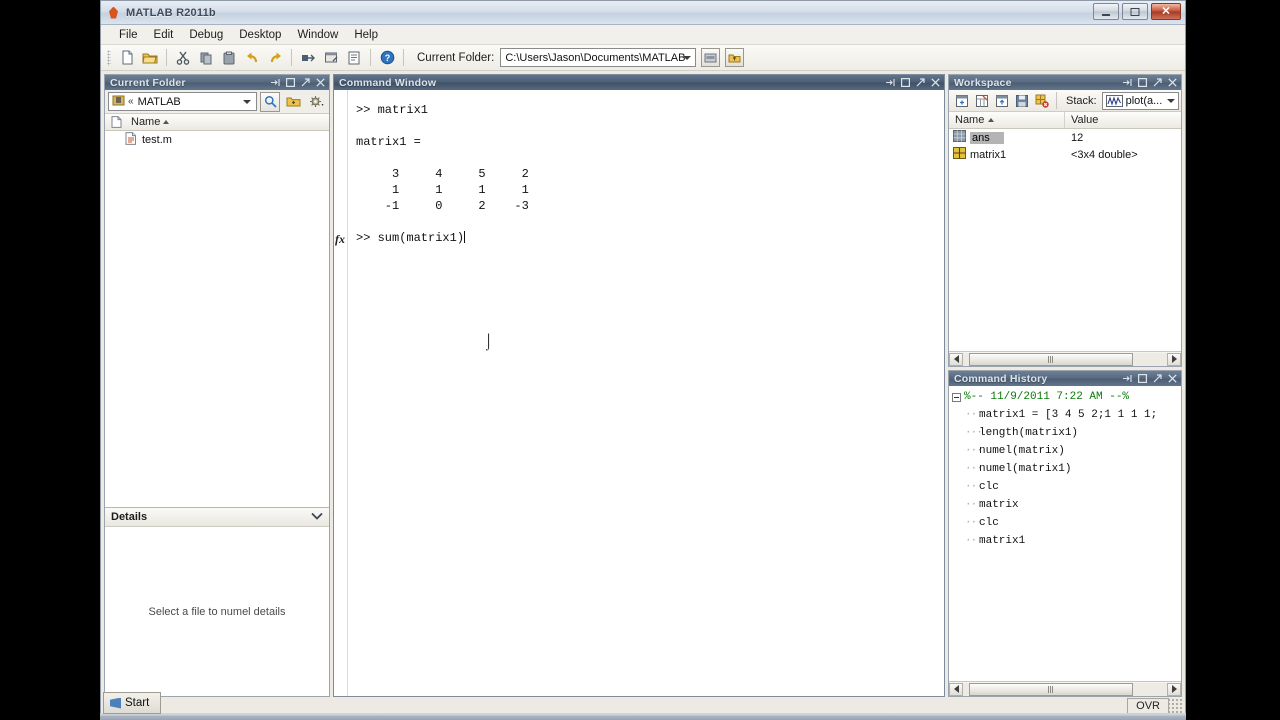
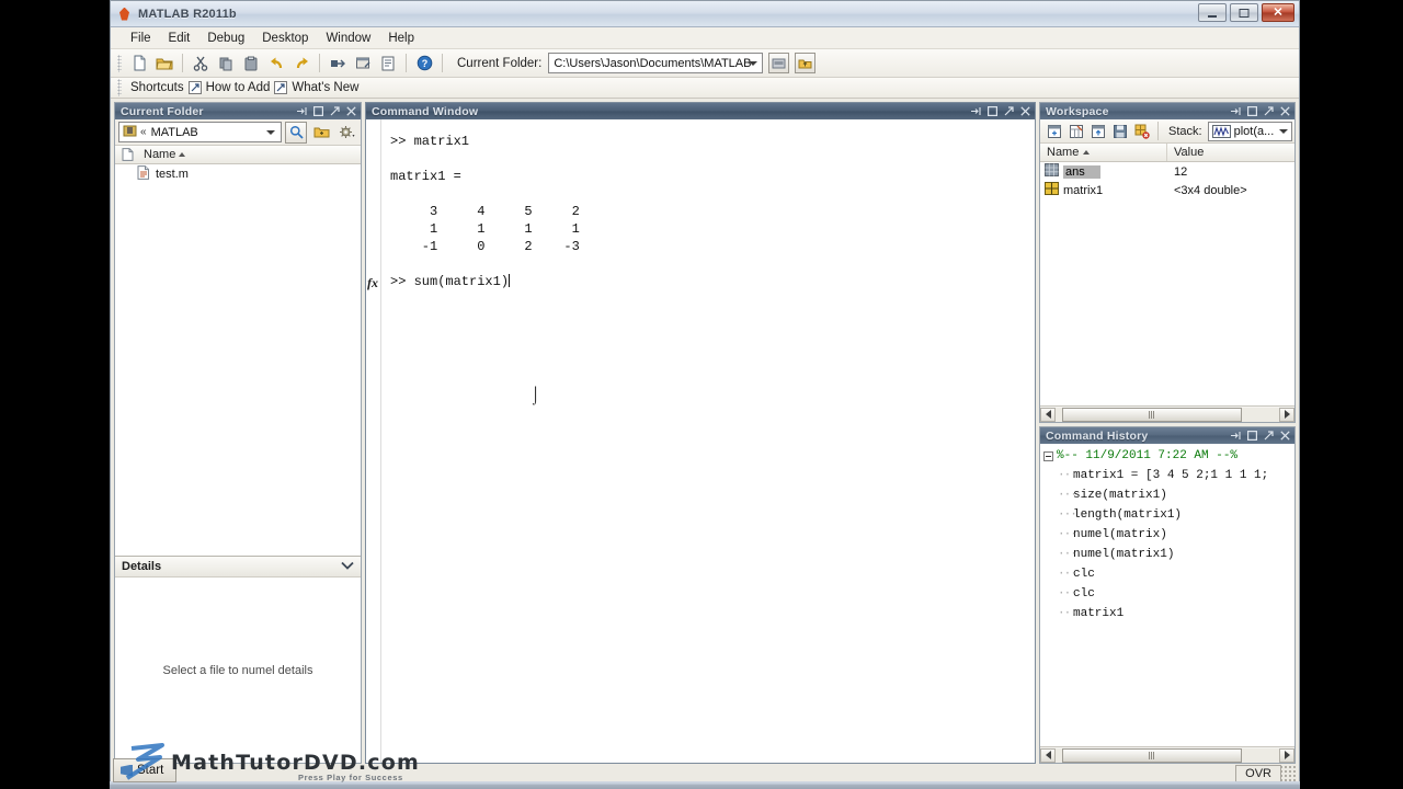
  MATLAB R2011b
  ✕
  File
  Edit
  Debug
  Desktop
  Window
  Help
  ?
  Current Folder:
  C:\Users\Jason\Documents\MATLAB
+ Shortcuts
+ How to Add
+ What's New
  Current Folder
  «
  MATLAB
  Name
  test.m
  Details
  Select a file to numel details
  Command Window
  fx
  >> matrix1 matrix1 = 3 4 5 2 1 1 1 1 -1 0 2 -3 >> sum(matrix1)
  ⌡
  Workspace
  Stack:
  plot(a...
  Name
  Value
  ans
  12
  matrix1
  <3x4 double>
  Command History
  %-- 11/9/2011 7:22 AM --%
  matrix1 = [3 4 5 2;1 1 1 1;
+ size(matrix1)
  length(matrix1)
  numel(matrix)
  numel(matrix1)
  clc
- matrix
  clc
  matrix1
  OVR
  Start
+ MathTutorDVD.com
+ Press Play for Success
